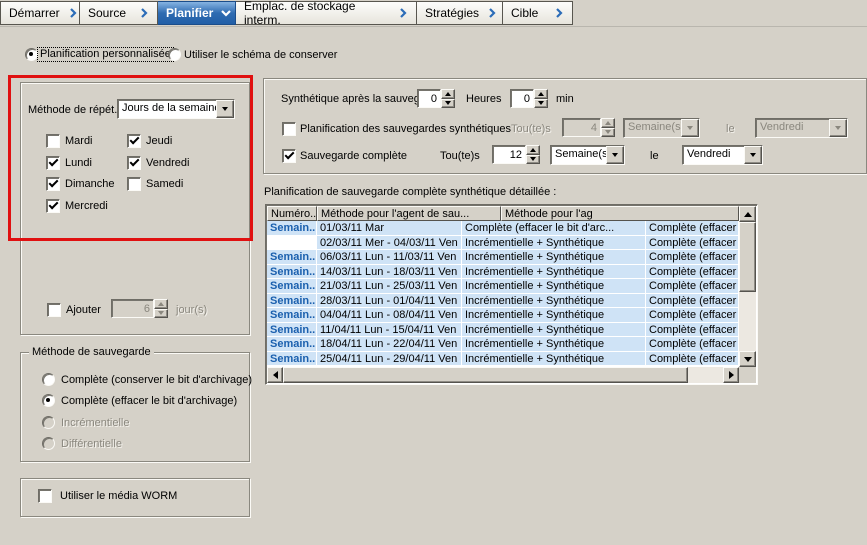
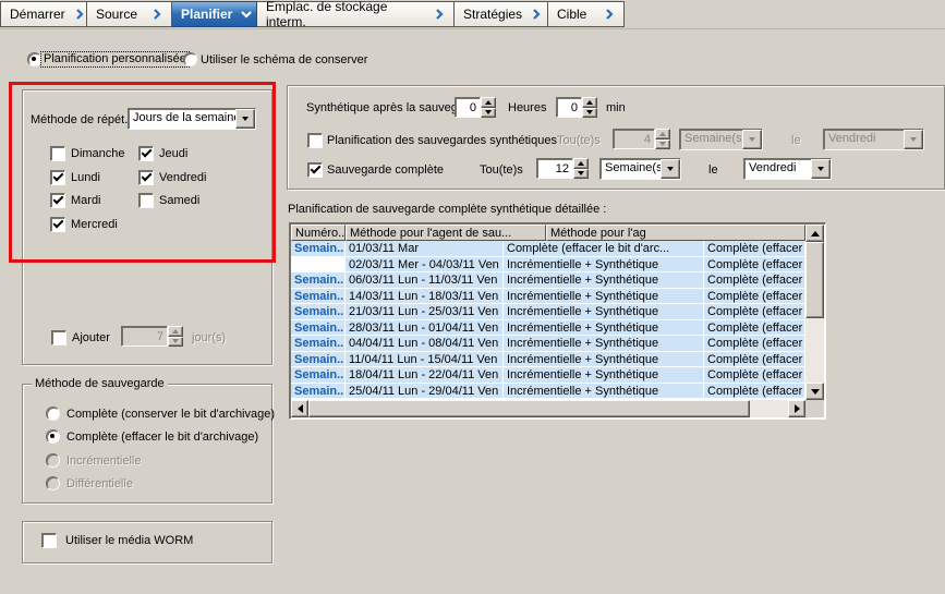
  Démarrer
  Source
  Planifier
  Emplac. de stockage interm.
  Stratégies
  Cible
  Planification personnalisé
  Utiliser le schéma de conserver
  Méthode de répét.
  Jours de la semain
- Mardi
+ Dimanche
  Lundi
- Dimanche
+ Mardi
  Mercredi
  Jeudi
  Vendredi
  Samedi
  Ajouter
- 6
+ 7
  jour(s)
  Méthode de sauvegarde
  Complète (conserver le bit d'archivage)
  Complète (effacer le bit d'archivage)
  Incrémentielle
  Différentielle
  Utiliser le média WORM
  Synthétique après la sauve
  0
  Heures
  0
  min
  Planification des sauvegardes synthétiques
  Tou(te)s
  4
  Semaine(s
  le
  Vendredi
  Sauvegarde complète
  Tou(te)s
  12
  Semaine(s
  le
  Vendredi
  Planification de sauvegarde complète synthétique détaillée :
  Numéro..
  Méthode pour l'agent de sau...
  Méthode pour l'ag
  Semain..
  01/03/11 Mar
  Complète (effacer le bit d'arc...
  Complète (effacer
  02/03/11 Mer - 04/03/11 Ven
  Incrémentielle + Synthétique
  Complète (effacer
  Semain..
  06/03/11 Lun - 11/03/11 Ven
  Incrémentielle + Synthétique
  Complète (effacer
  Semain..
  14/03/11 Lun - 18/03/11 Ven
  Incrémentielle + Synthétique
  Complète (effacer
  Semain..
  21/03/11 Lun - 25/03/11 Ven
  Incrémentielle + Synthétique
  Complète (effacer
  Semain..
  28/03/11 Lun - 01/04/11 Ven
  Incrémentielle + Synthétique
  Complète (effacer
  Semain..
  04/04/11 Lun - 08/04/11 Ven
  Incrémentielle + Synthétique
  Complète (effacer
  Semain..
  11/04/11 Lun - 15/04/11 Ven
  Incrémentielle + Synthétique
  Complète (effacer
  Semain..
  18/04/11 Lun - 22/04/11 Ven
  Incrémentielle + Synthétique
  Complète (effacer
  Semain..
  25/04/11 Lun - 29/04/11 Ven
  Incrémentielle + Synthétique
  Complète (effacer
